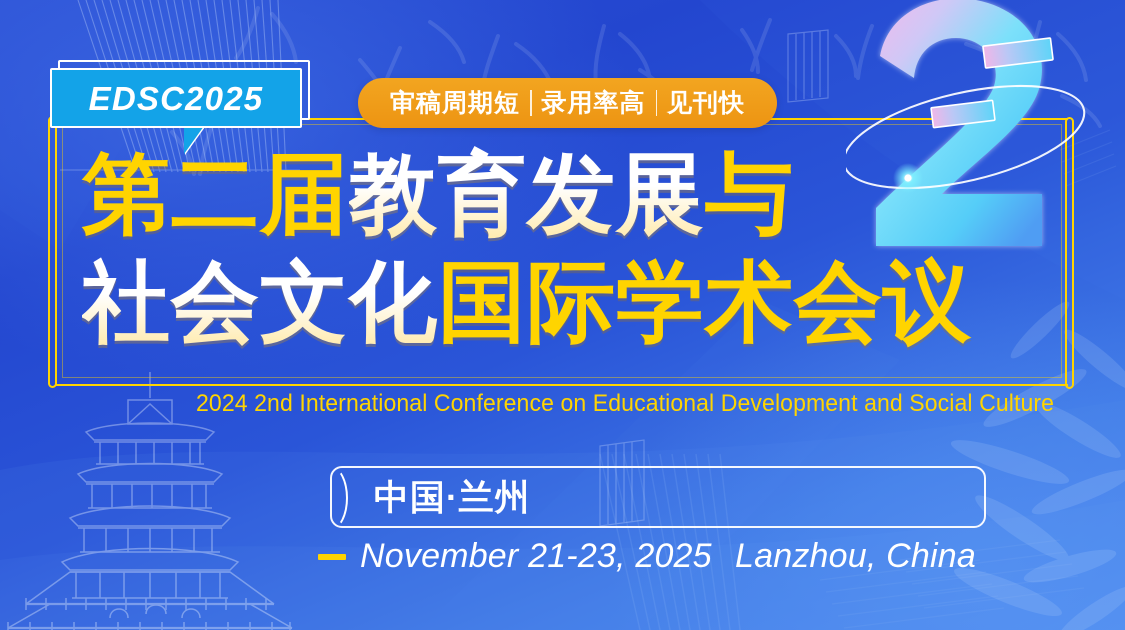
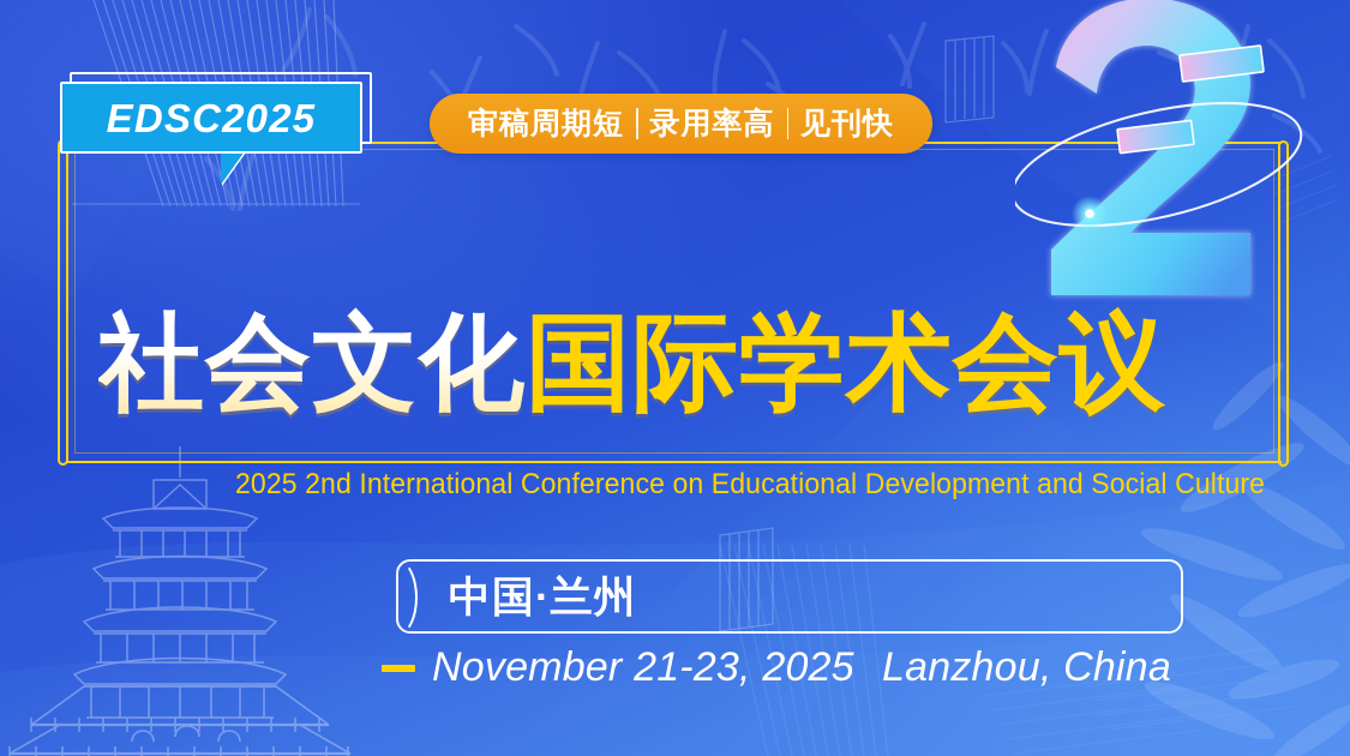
  EDSC2025
  审稿周期短
  录用率高
  见刊快
- 第二届教育发展与
  社会文化国际学术会议
- 2024 2nd International Conference on Educational Development and Social Culture
+ 2025 2nd International Conference on Educational Development and Social Culture
  中国·兰州
  November 21-23, 2025
  Lanzhou, China
